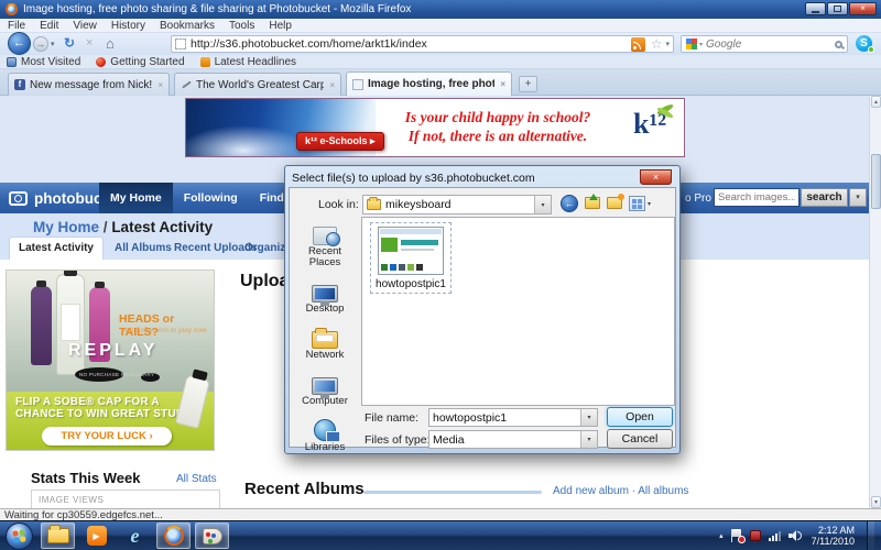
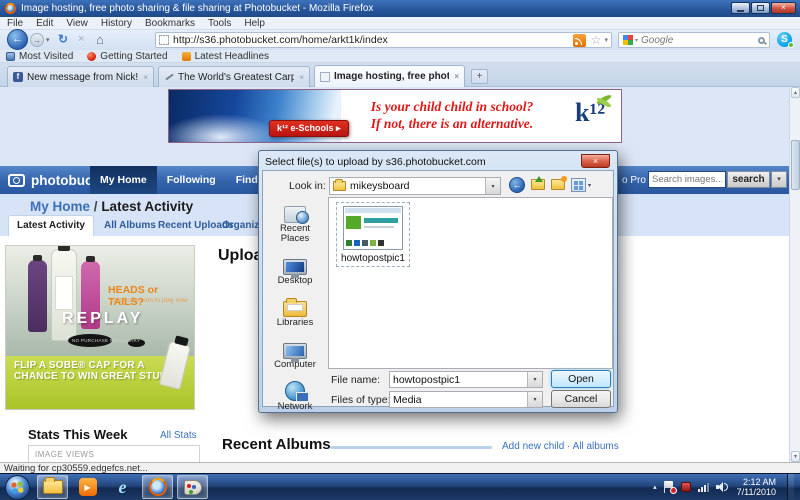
  Image hosting, free photo sharing & file sharing at Photobucket - Mozilla Firefox
  ×
  File
  Edit
  View
  History
  Bookmarks
  Tools
  Help
  ←
  →
  ↻
  ×
  ⌂
  http://s36.photobucket.com/home/arkt1k/index
  ☆
  Google
  S
  Most Visited
  Getting Started
  Latest Headlines
  f
  New message from Nick!
  ×
  ×
  ×
  +
  k¹² e-Schools ▸
- Is your child happy in school?
+ Is your child child in school?
  If not, there is an alternative.
  k¹²
  photobuc
  My Home
  Following
  o Pro
  Search images...
  search
  My Home / Latest Activity
  Latest Activity
  All Albums
  Recent Uploads
  Organiz
  HEADS or TAILS?
  REPLAY
  FLIP A SOBE® CAP FOR A
  CHANCE TO WIN GREAT STU
- TRY YOUR LUCK ›
  Stats This Week
  All Stats
  IMAGE VIEWS
  Recent Albums
- Add new album · All albums
+ Add new child · All albums
  Waiting for cp30559.edgefcs.net...
  Select file(s) to upload by s36.photobucket.com
  ×
  Look in:
  mikeysboard
  ←
  Recent Places
  Desktop
- Network
+ Libraries
  Computer
- Libraries
+ Network
  howtopostpic1
  File name:
  howtopostpic1
  Files of type
  Media
  Open
  Cancel
  ▶
  e
  2:12 AM
  7/11/2010
